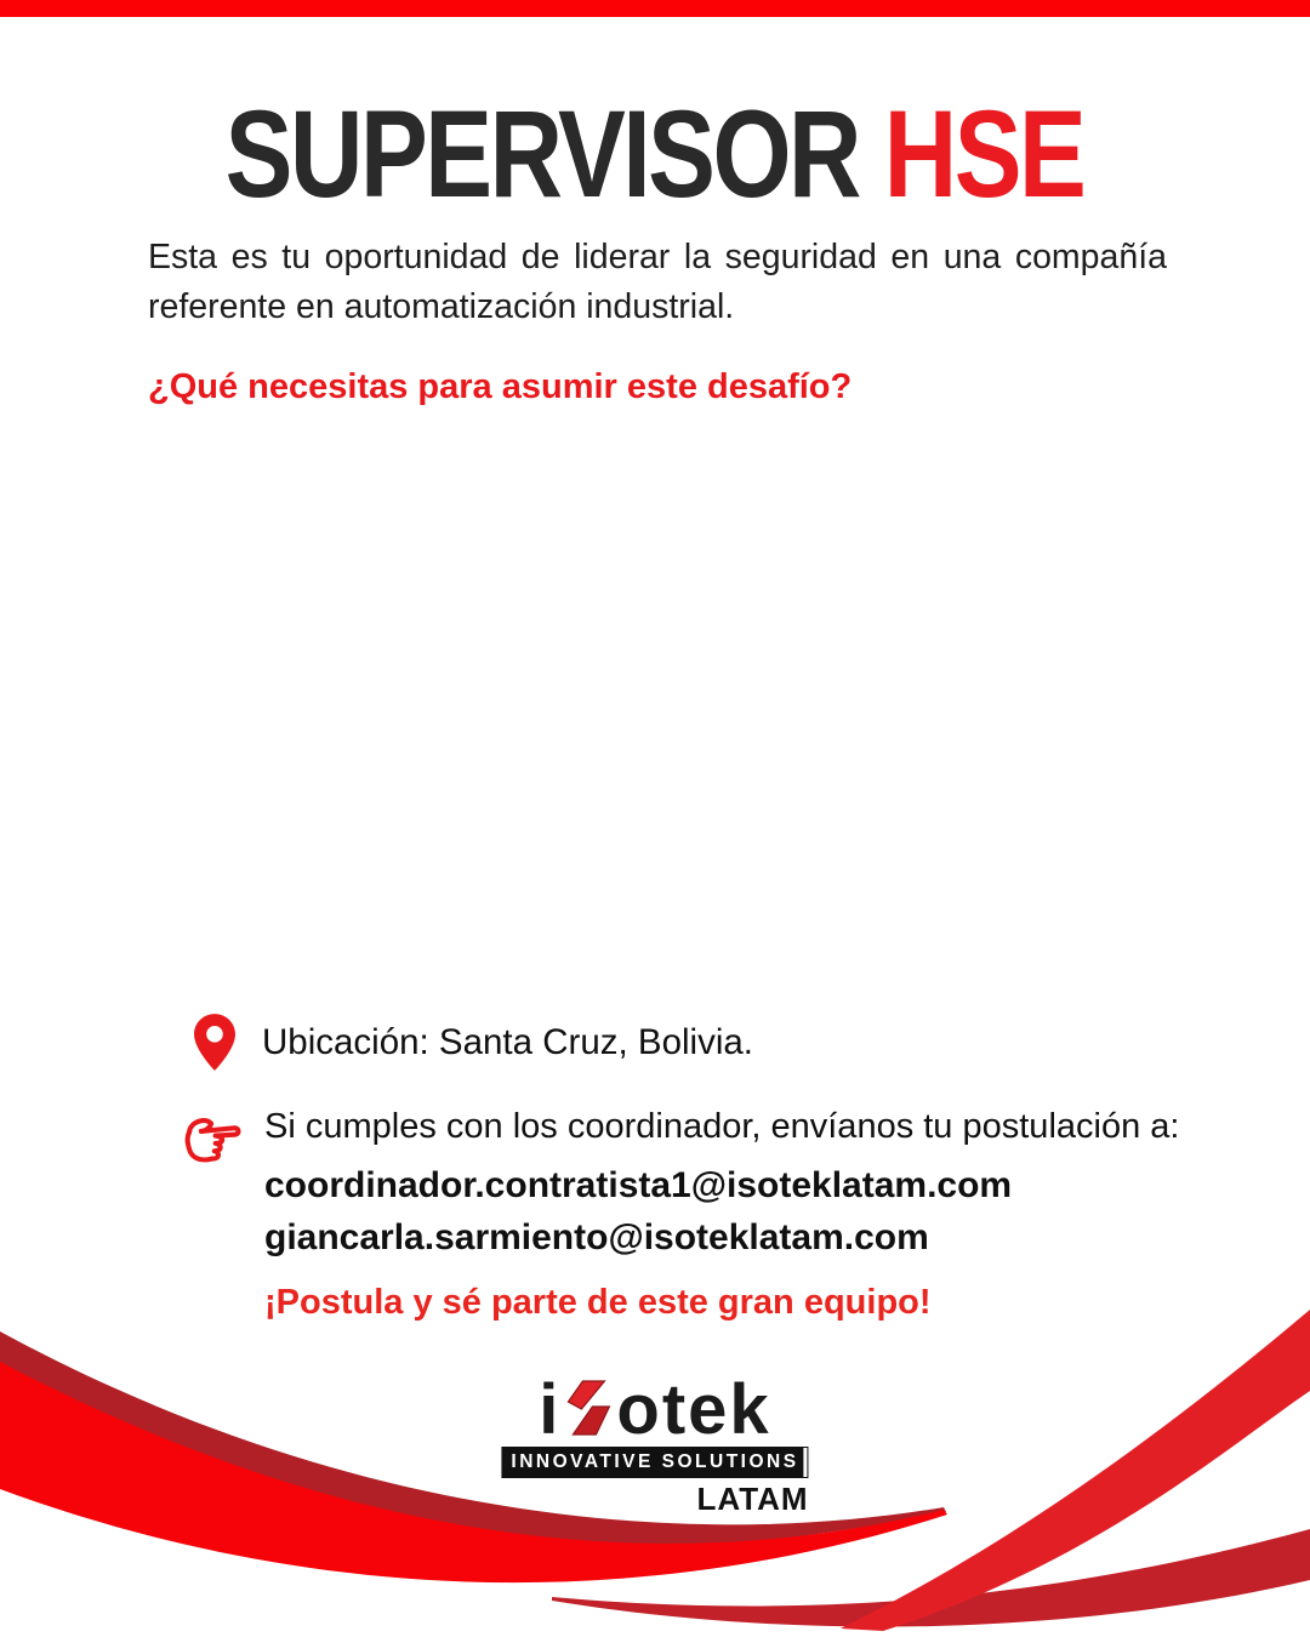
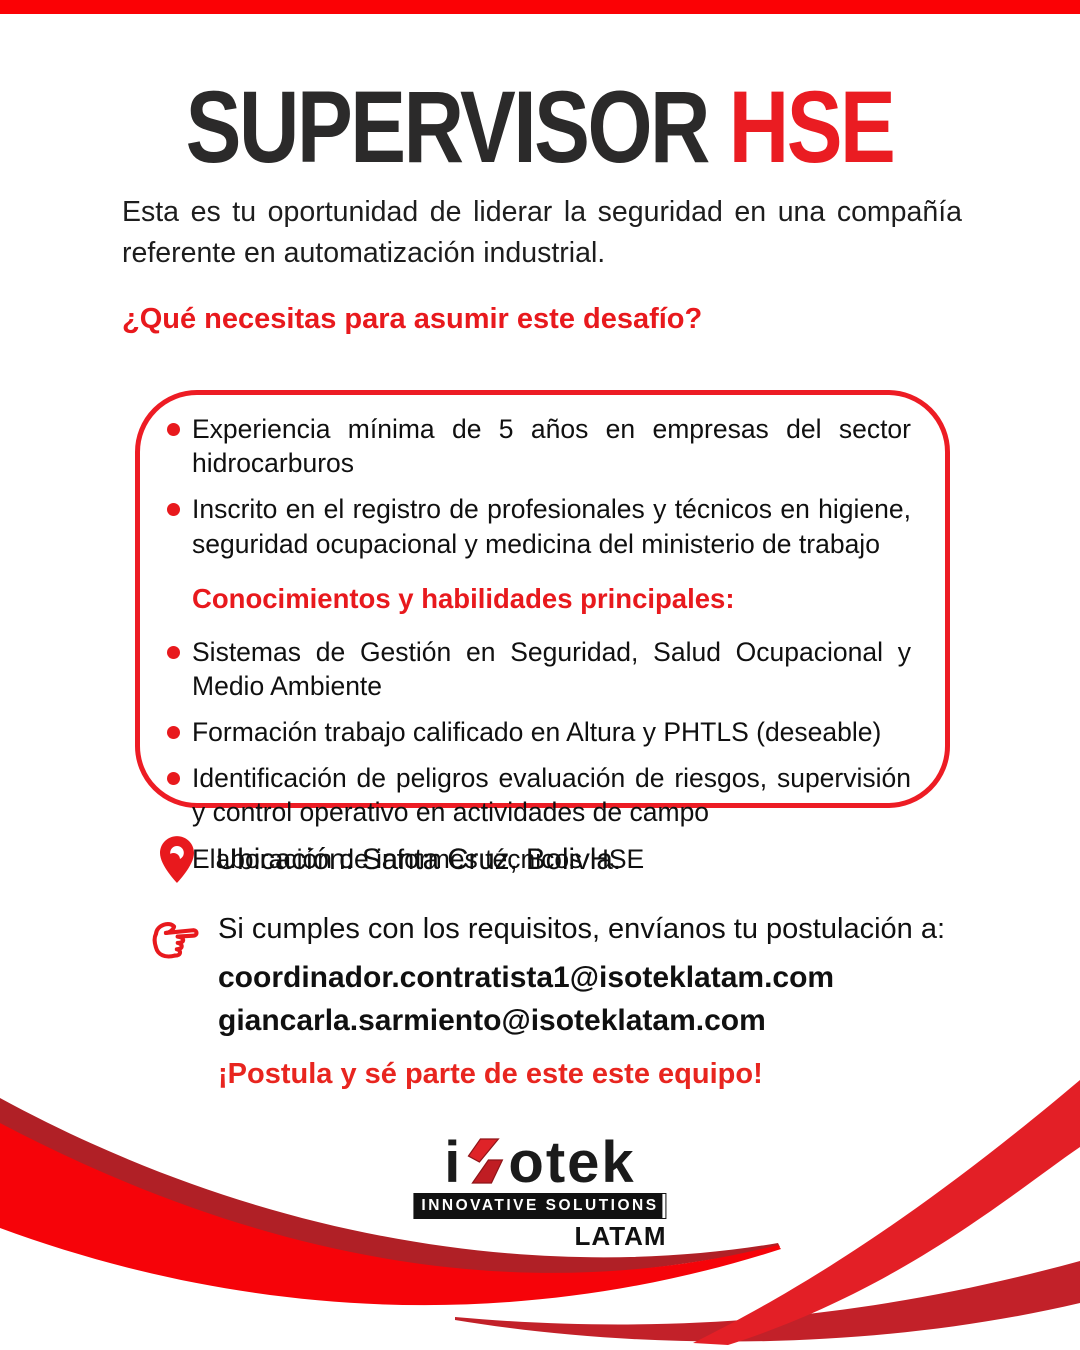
  SUPERVISOR HSE
  Esta es tu oportunidad de liderar la seguridad en una compañía referente en automatización industrial.
  ¿Qué necesitas para asumir este desafío?
+ Experiencia mínima de 5 años en empresas del sector hidrocarburos
+ Inscrito en el registro de profesionales y técnicos en higiene, seguridad ocupacional y medicina del ministerio de trabajo
+ Conocimientos y habilidades principales:
+ Sistemas de Gestión en Seguridad, Salud Ocupacional y Medio Ambiente
+ Formación trabajo calificado en Altura y PHTLS (deseable)
+ Identificación de peligros evaluación de riesgos, supervisión y control operativo en actividades de campo
+ Elaboración de informes técnicos HSE
  Ubicación: Santa Cruz, Bolivia.
- Si cumples con los coordinador, envíanos tu postulación a:
+ Si cumples con los requisitos, envíanos tu postulación a:
  coordinador.contratista1@isoteklatam.com
  giancarla.sarmiento@isoteklatam.com
- ¡Postula y sé parte de este gran equipo!
+ ¡Postula y sé parte de este este equipo!
  i
  otek
  INNOVATIVE SOLUTIONS
  LATAM
